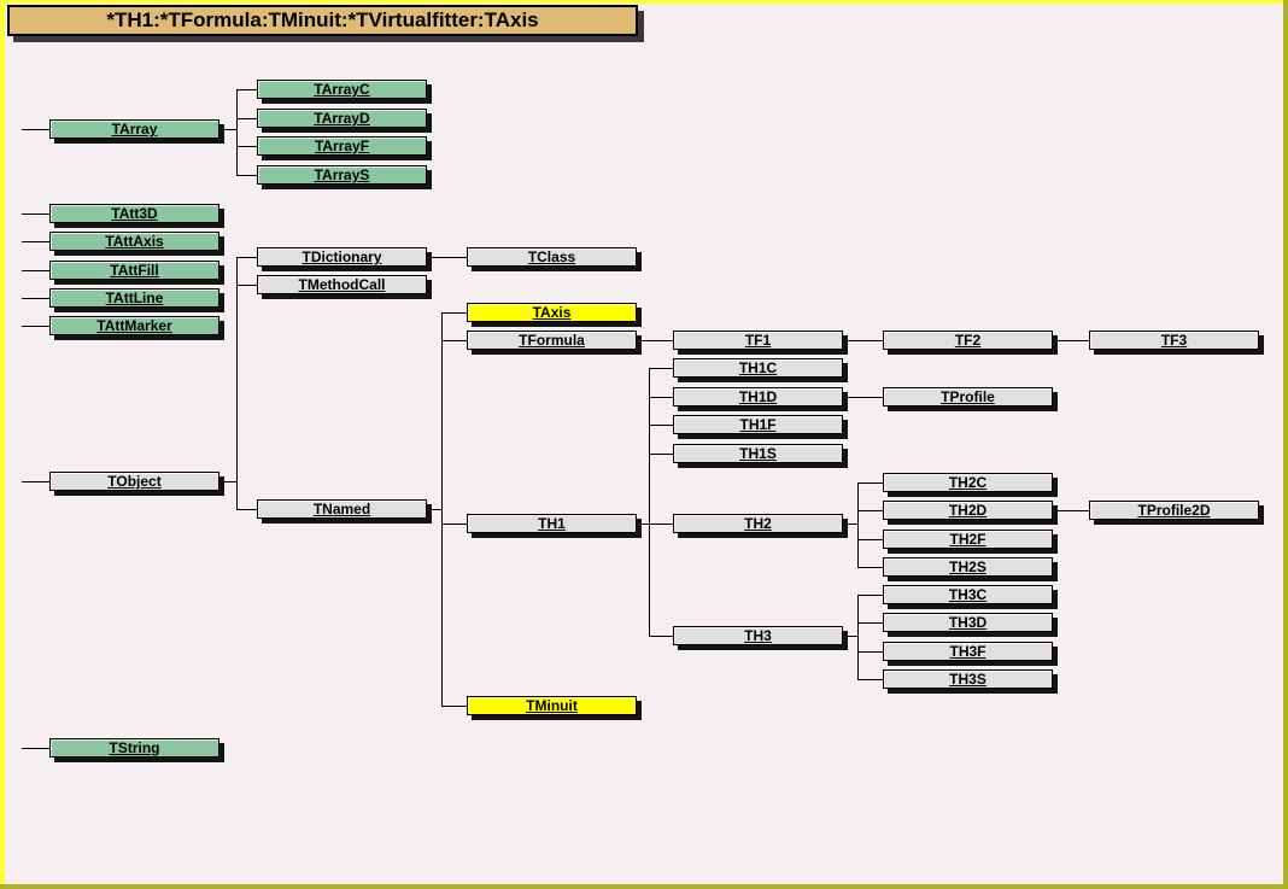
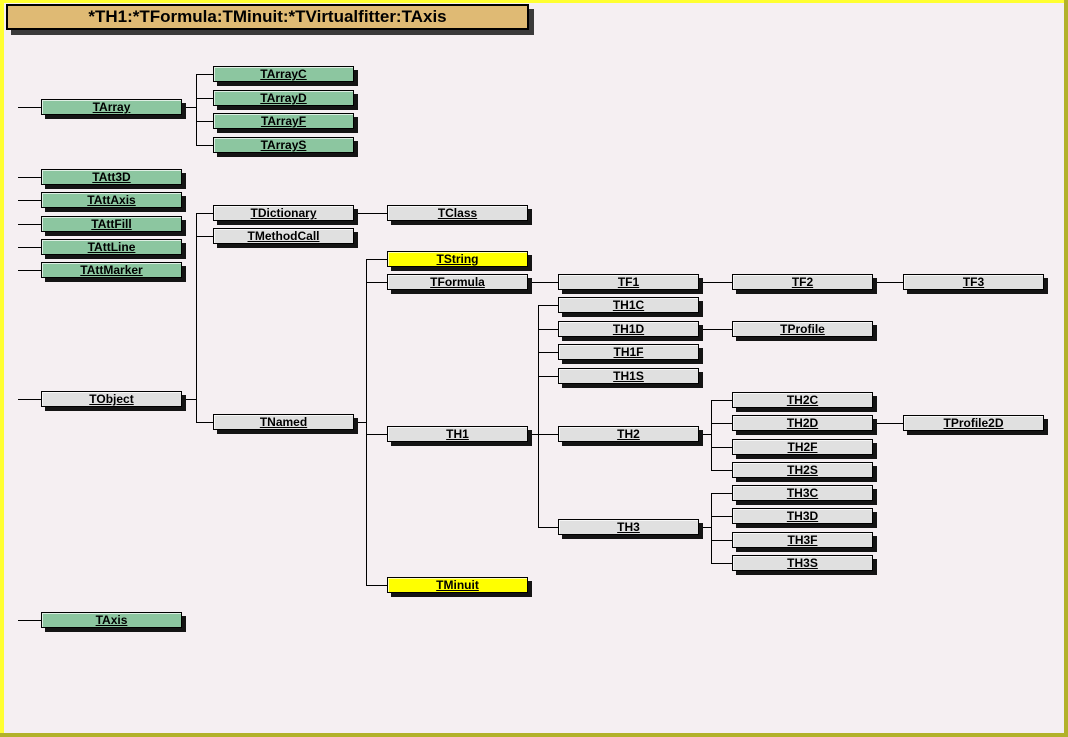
  *TH1:*TFormula:TMinuit:*TVirtualfitter:TAxis
  TArray
  TAtt3D
  TAttAxis
  TAttFill
  TAttLine
  TAttMarker
  TObject
- TString
+ TAxis
  TArrayC
  TArrayD
  TArrayF
  TArrayS
  TDictionary
  TMethodCall
  TNamed
  TClass
- TAxis
+ TString
  TFormula
  TH1
  TMinuit
  TF1
  TH1C
  TH1D
  TH1F
  TH1S
  TH2
  TH3
  TF2
  TProfile
  TH2C
  TH2D
  TH2F
  TH2S
  TH3C
  TH3D
  TH3F
  TH3S
  TF3
  TProfile2D
